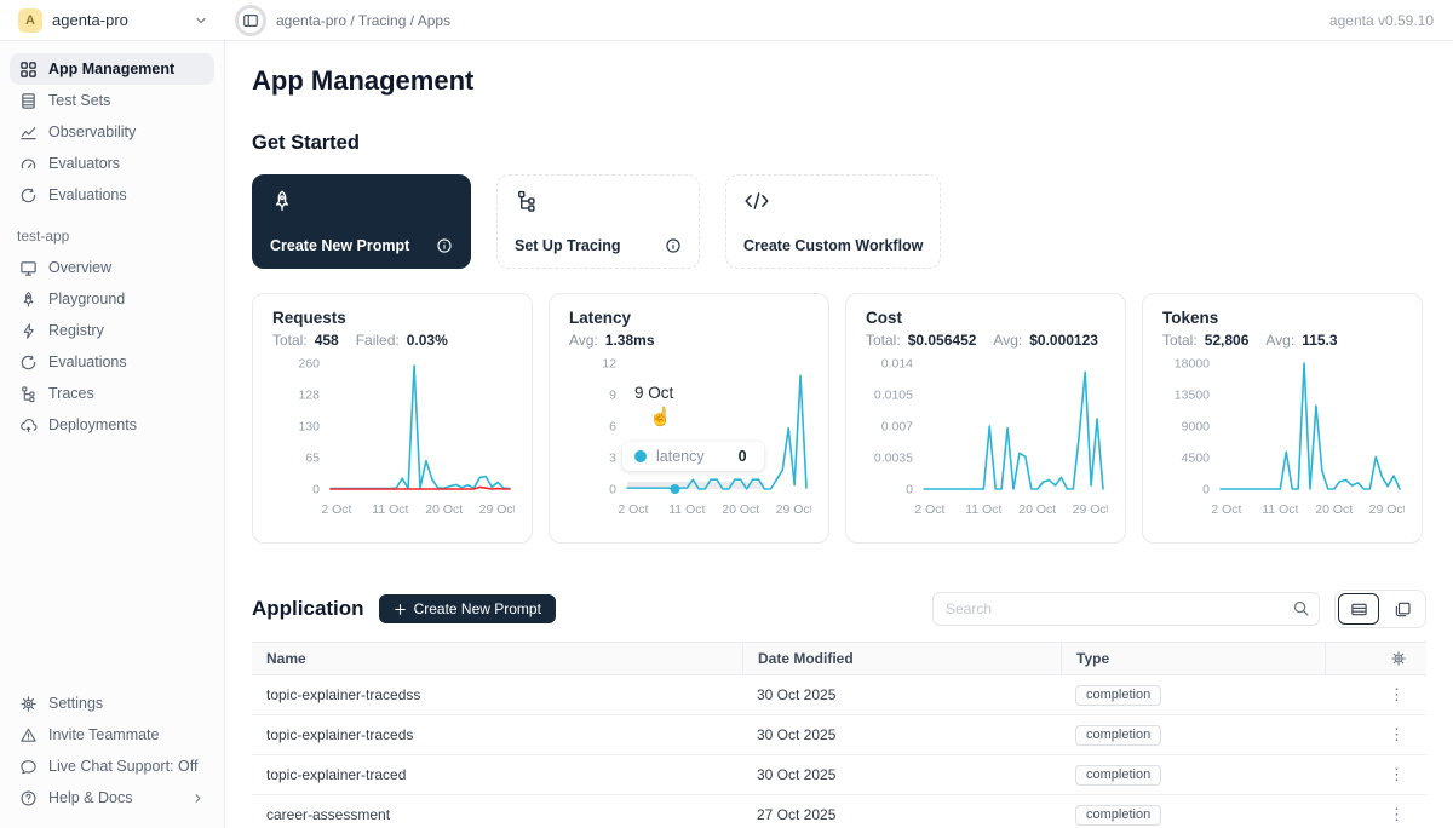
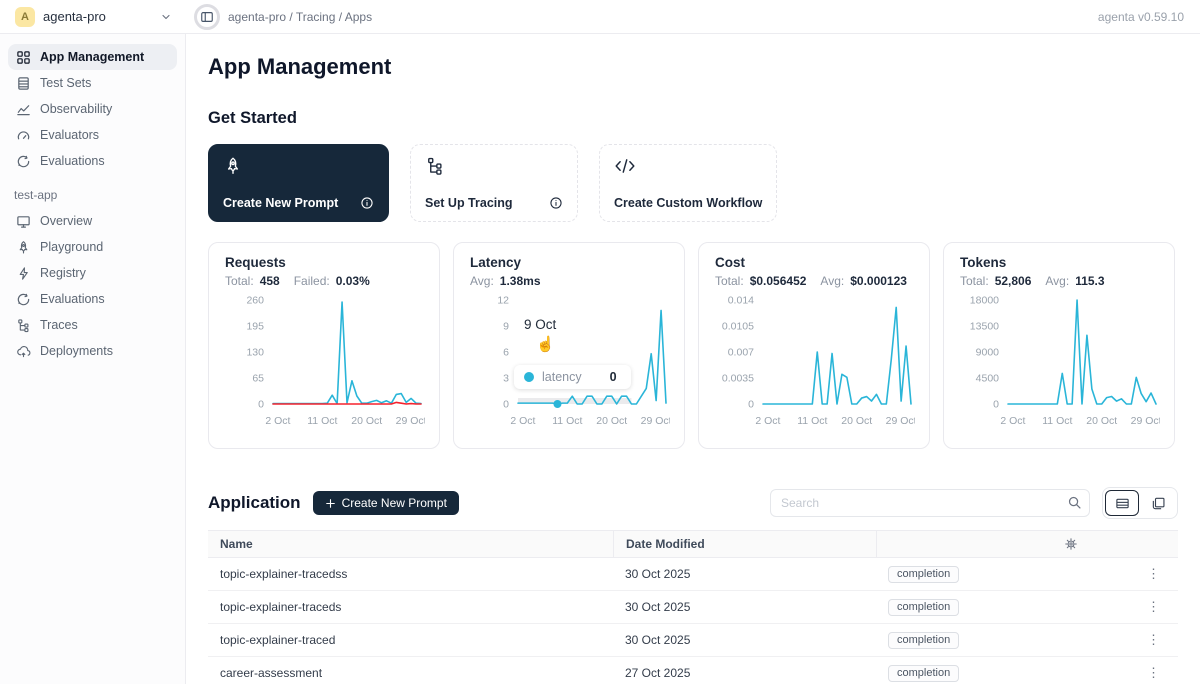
  A
  agenta-pro
  agenta-pro / Tracing / Apps
  agenta v0.59.10
  App Management
  Test Sets
  Observability
  Evaluators
  Evaluations
  test-app
  Overview
  Playground
  Registry
  Evaluations
  Traces
  Deployments
- Settings
- Invite Teammate
- Live Chat Support: Off
- Help & Docs
  App Management
  Get Started
  Create New Prompt
  Set Up Tracing
  Create Custom Workflow
  Requests
  Total:
  458
  Failed:
  0.03%
  0
  65
  130
- 128
+ 195
  260
  2 Oct
  11 Oct
  20 Oct
  29 Oc
  Latency
  Avg:
  1.38ms
  0
  3
  6
  9
  12
  2 Oct
  11 Oct
  20 Oct
  29 Oc
  9 Oct
  ☝
  latency
  0
  Cost
  Total:
  $0.056452
  Avg:
  $0.000123
  0
  0.0035
  0.007
  0.0105
  0.014
  2 Oct
  11 Oct
  20 Oct
  29 Oc
  Tokens
  Total:
  52,806
  Avg:
  115.3
  0
  4500
  9000
  13500
  18000
  2 Oct
  11 Oct
  20 Oct
  29 Oc
  Application
  Create New Prompt
  Search
  Name
  Date Modified
- Type
  topic-explainer-tracedss
  30 Oct 2025
  completion
  ⋮
  topic-explainer-traceds
  30 Oct 2025
  completion
  ⋮
  topic-explainer-traced
  30 Oct 2025
  completion
  ⋮
  career-assessment
  27 Oct 2025
  completion
  ⋮
